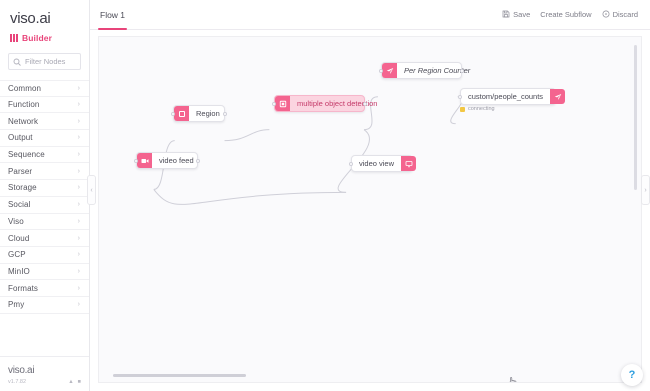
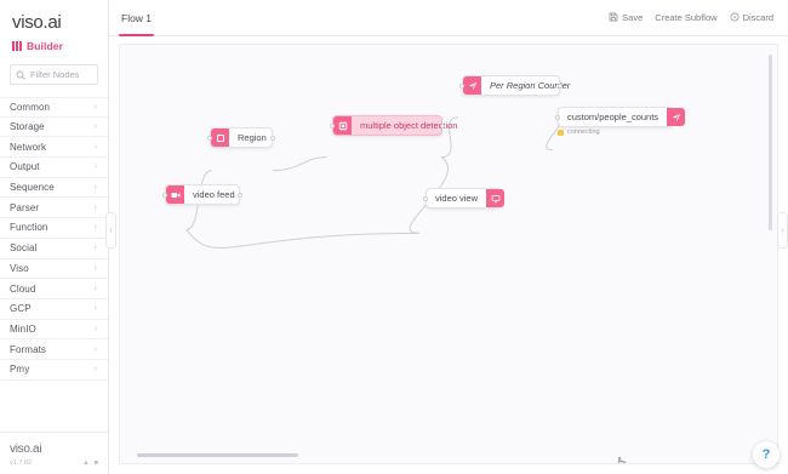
  viso.ai
  Builder
  Filter Nodes
  Common
- Function
+ Storage
  Network
  Output
  Sequence
  Parser
- Storage
+ Function
  Social
  Viso
  Cloud
  GCP
  MinIO
  Formats
  Pmy
  viso.ai
  Flow 1
  Save
  Create Subflow
  Discard
  video feed
  Region
  multiple object deteion
  Per Region Couer
  custom/people_counts
  video view
  ?
